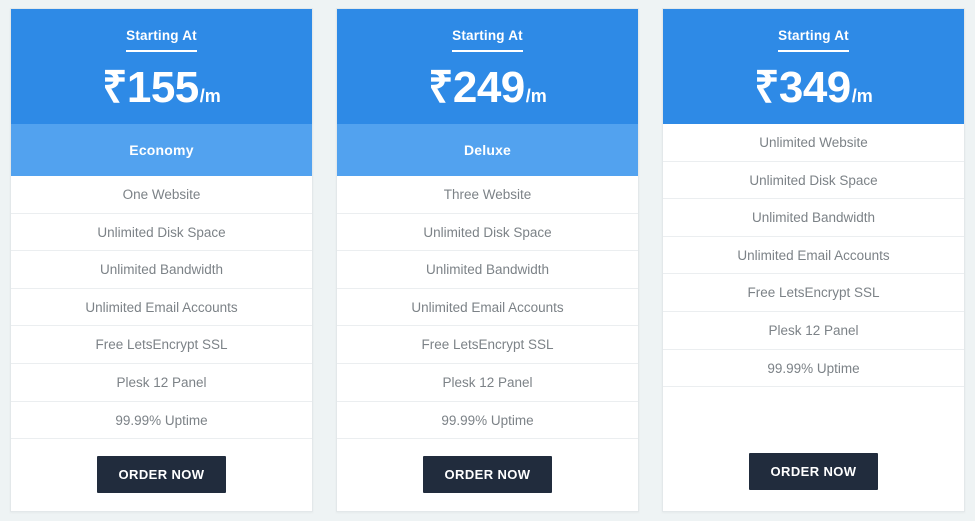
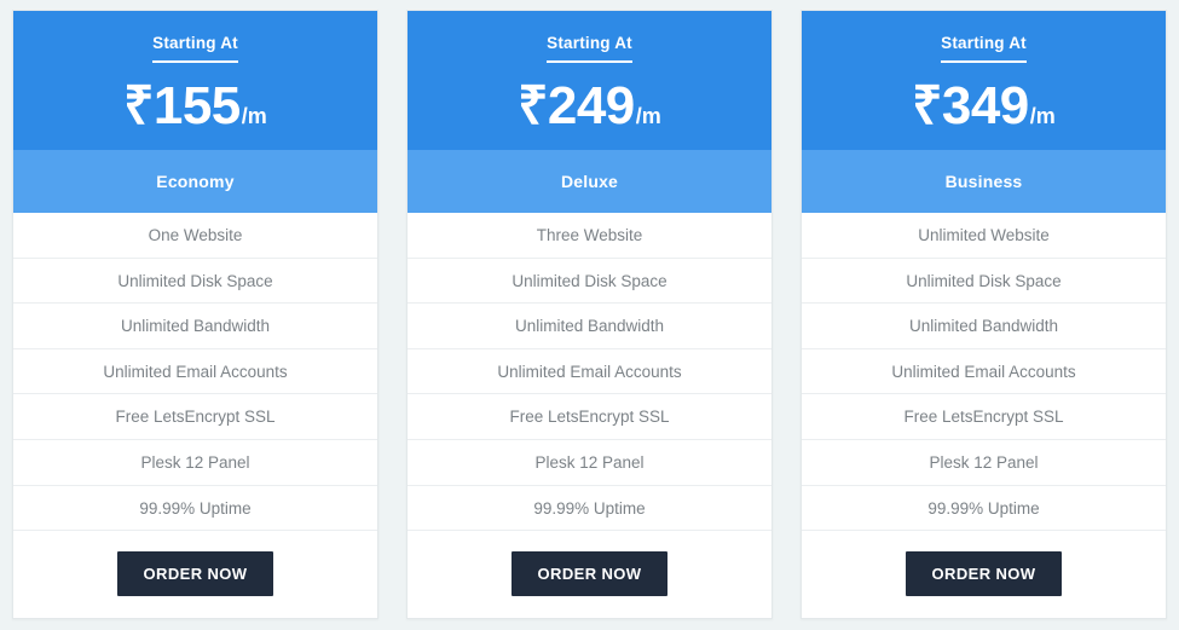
  Starting At
  ₹155/m
  Economy
  One Website
  Unlimited Disk Space
  Unlimited Bandwidth
  Unlimited Email Accounts
  Free LetsEncrypt SSL
  Plesk 12 Panel
  99.99% Uptime
  ORDER NOW
  Starting At
  ₹249/m
  Deluxe
  Three Website
  Unlimited Disk Space
  Unlimited Bandwidth
  Unlimited Email Accounts
  Free LetsEncrypt SSL
  Plesk 12 Panel
  99.99% Uptime
  ORDER NOW
  Starting At
  ₹349/m
+ Business
  Unlimited Website
  Unlimited Disk Space
  Unlimited Bandwidth
  Unlimited Email Accounts
  Free LetsEncrypt SSL
  Plesk 12 Panel
  99.99% Uptime
  ORDER NOW
